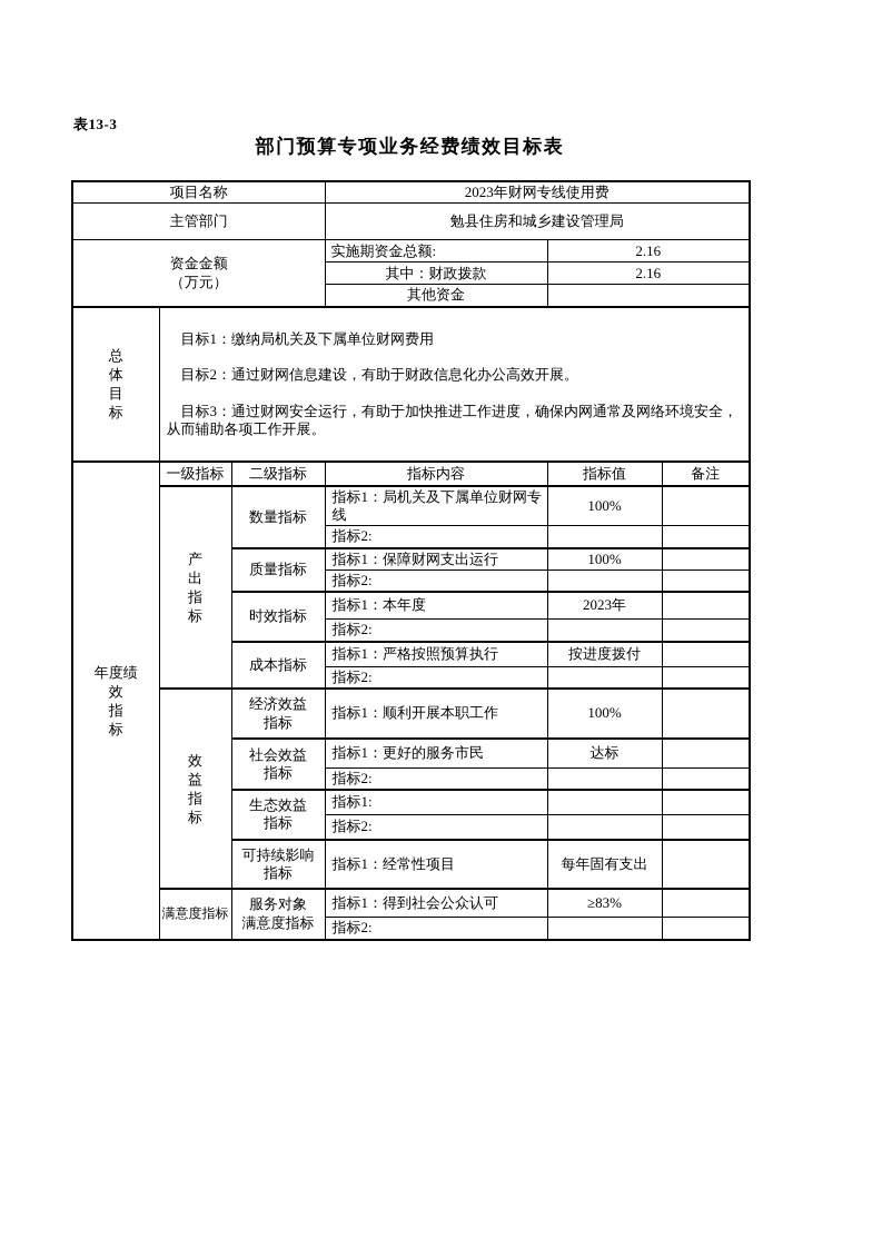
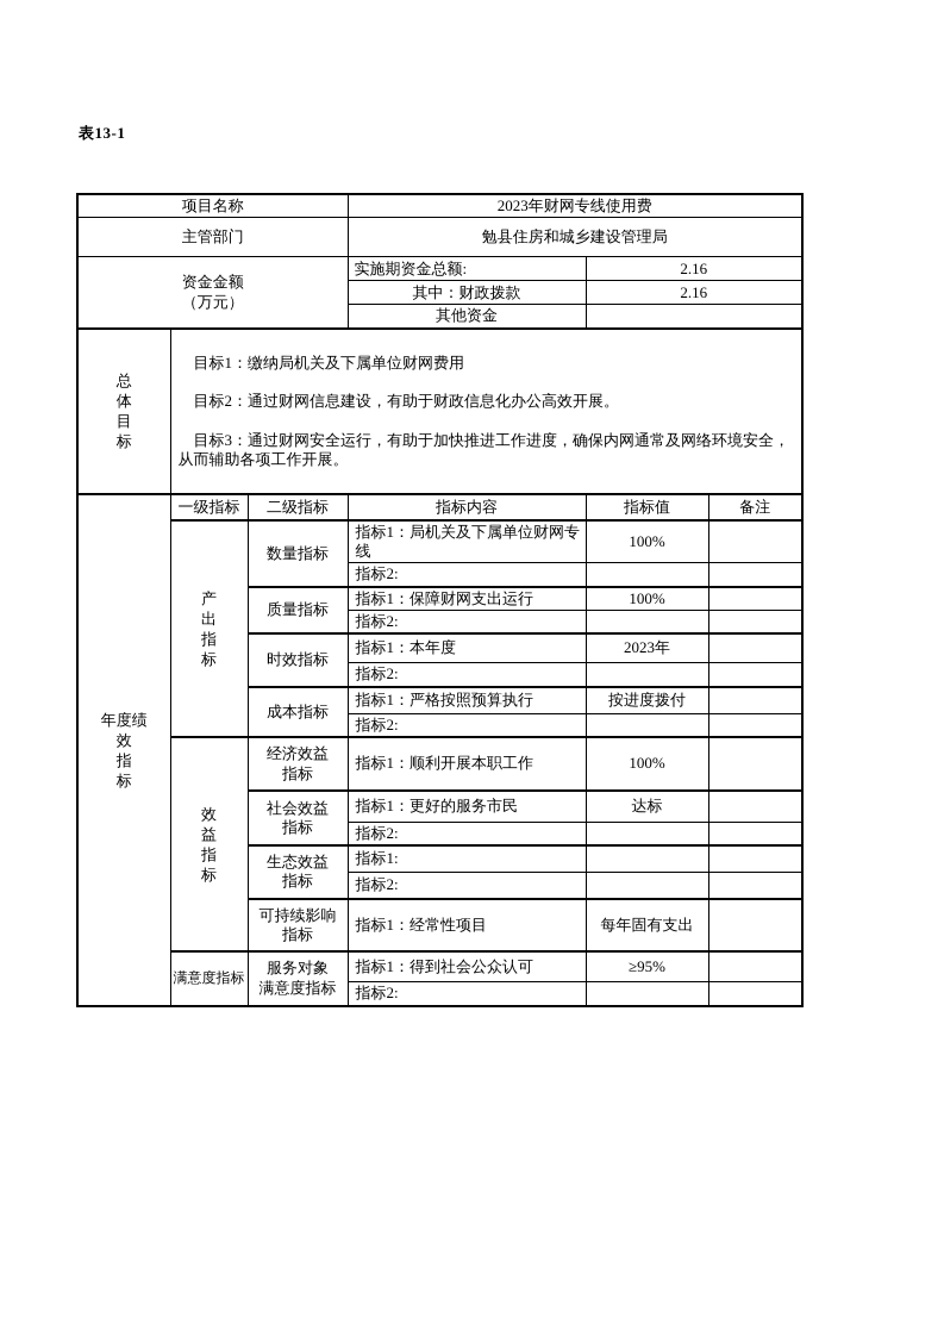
- 表13-3
+ 表13-1
- 部门预算专项业务经费绩效目标表
  项目名称	2023年财网专线使用费
  主管部门	勉县住房和城乡建设管理局
  资金金额 （万元）	实施期资金总额:	2.16
  其中：财政拨款	2.16
  其他资金
  总 体 目 标	目标1：缴纳局机关及下属单位财网费用 目标2：通过财网信息建设，有助于财政信息化办公高效开展。 目标3：通过财网安全运行，有助于加快推进工作进度，确保内网通常及网络环境安全，从而辅助各项工作开展。
  年度绩 效 指 标	一级指标	二级指标	指标内容	指标值	备注
  产 出 指 标	数量指标	指标1：局机关及下属单位财网专线	100%
  指标2:
  质量指标	指标1：保障财网支出运行	100%
  指标2:
  时效指标	指标1：本年度	2023年
  指标2:
  成本指标	指标1：严格按照预算执行	按进度拨付
  指标2:
  效 益 指 标	经济效益 指标	指标1：顺利开展本职工作	100%
  社会效益 指标	指标1：更好的服务市民	达标
  指标2:
  生态效益 指标	指标1:
  指标2:
  可持续影响 指标	指标1：经常性项目	每年固有支出
- 满意度指标	服务对象 满意度指标	指标1：得到社会公众认可	≥83%
+ 满意度指标	服务对象 满意度指标	指标1：得到社会公众认可	≥95%
  指标2:
